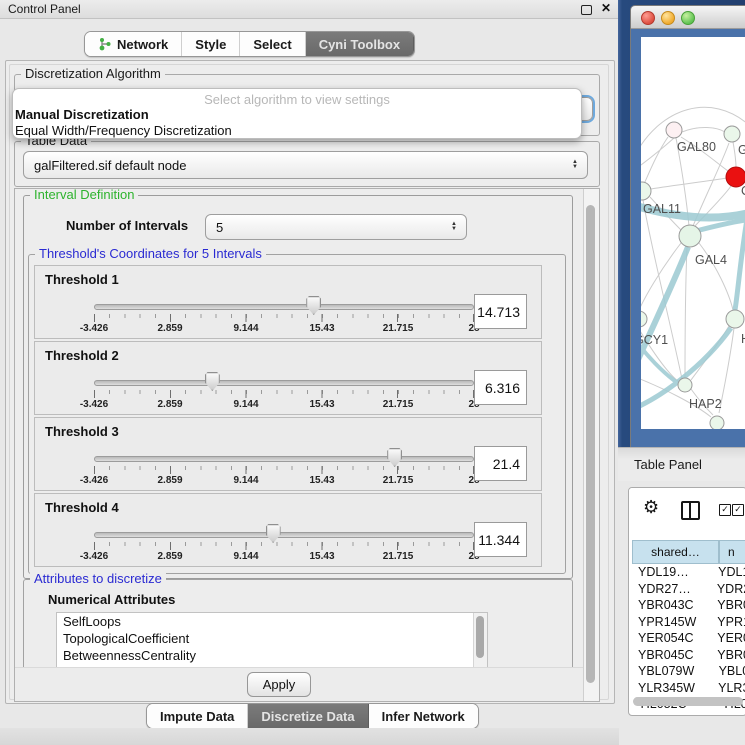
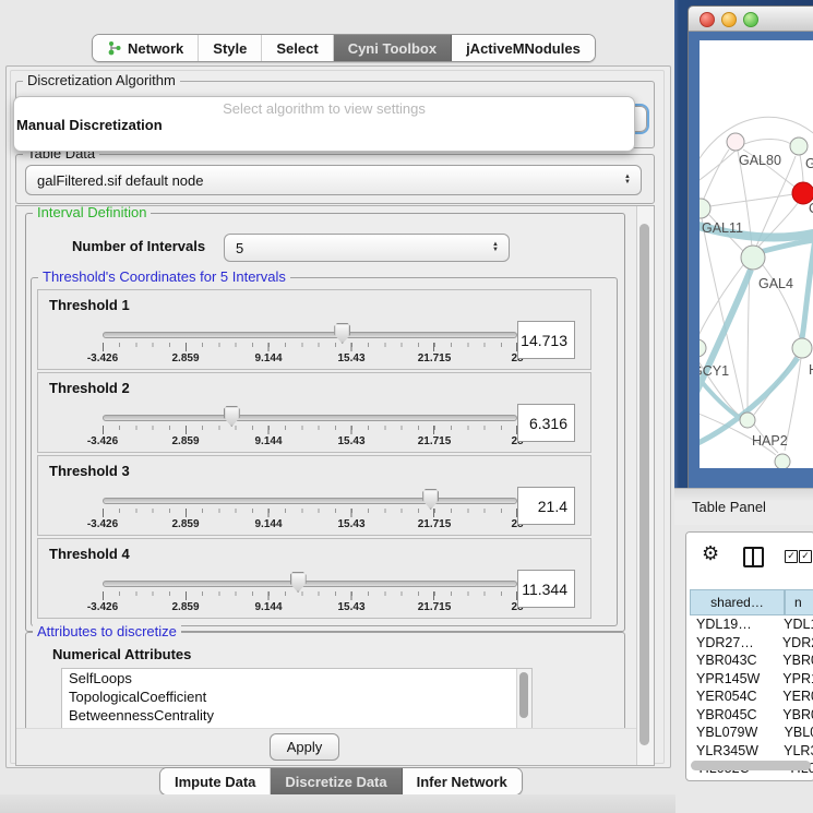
- Control Panel
- ✕
  Network
  Style
  Select
  Cyni Toolbox
+ jActiveMNodules
  Discretization Algorithm
  Select algorithm to view settings
  Manual Discretization
- Equal Width/Frequency Discretization
  Table Data
  galFiltered.sif default node
  Interval Definition
  Number of Intervals
  5
  Threshold's Coordinates for 5 Intervals
  Threshold 1
  -3.426
  2.859
  9.144
  15.43
  21.715
  14.713
  Threshold 2
  -3.426
  2.859
  9.144
  15.43
  21.715
  6.316
  Threshold 3
  -3.426
  2.859
  9.144
  15.43
  21.715
  21.4
  Threshold 4
  -3.426
  2.859
  9.144
  21.715
  15.43
  11.344
  Attributes to discretize
  Numerical Attributes
  SelfLoops
  TopologicalCoefficient
  BetweennessCentrality
  Apply
  Impute Data
  Discretize Data
  Infer Network
  GAL80
  G
  GAL11
  GAL4
  CY1
  HAP2
  Table Panel
  ⚙
  ✓
  ✓
  shared…
  n
  YDL19…
  YDL
  YDR27…
  YDR
  YBR043C
  YBR
  YPR145W
  YPR
  YER054C
  YER
  YBR045C
  YBR
  YBL079W
  YBL
  YLR345W
  YLR
